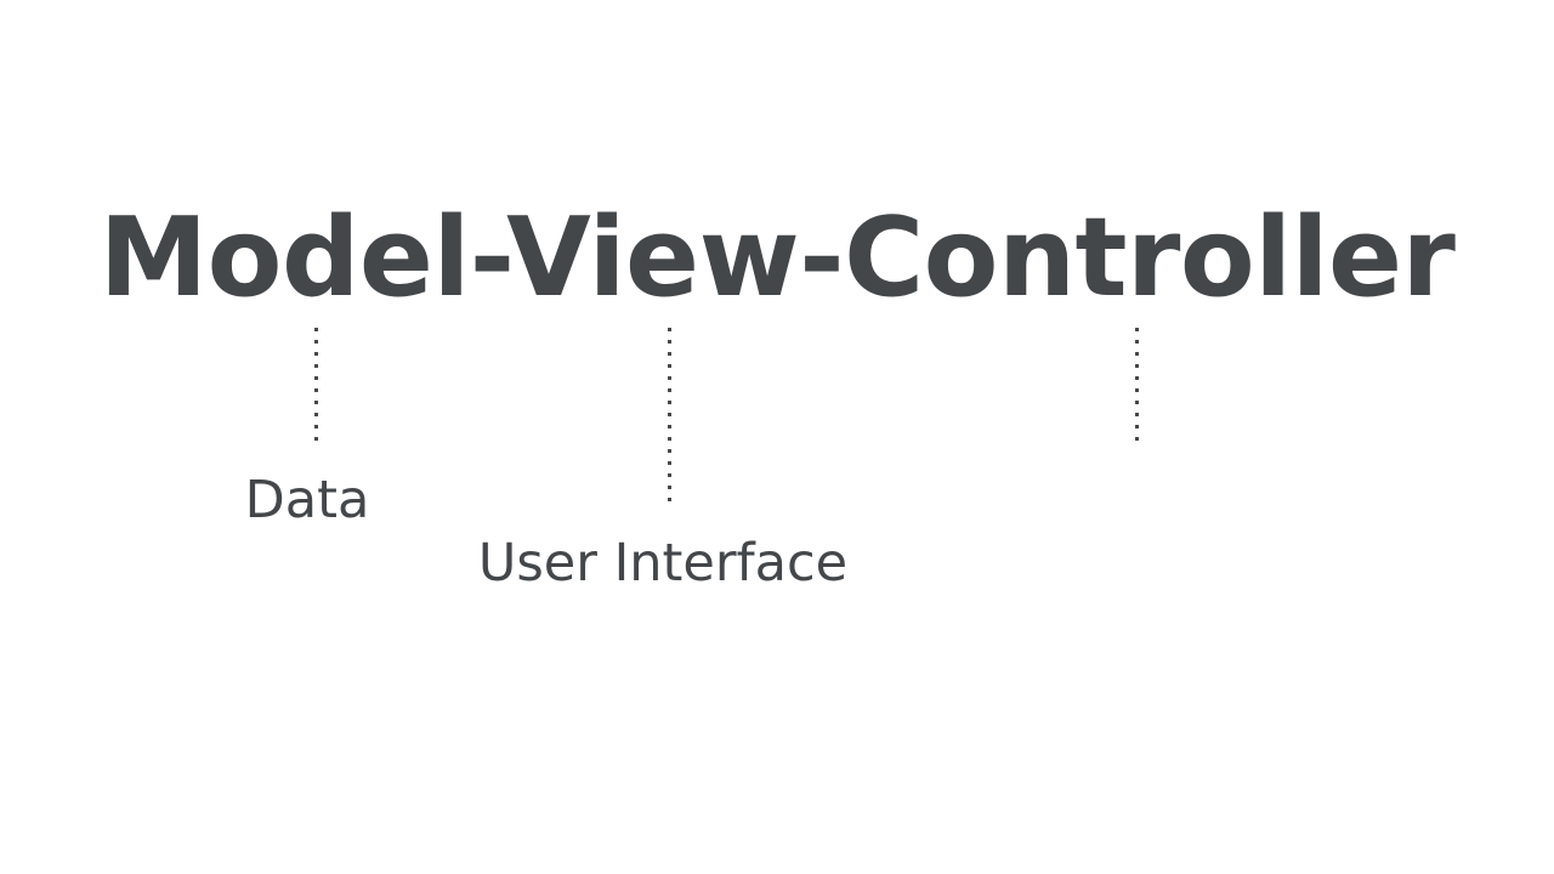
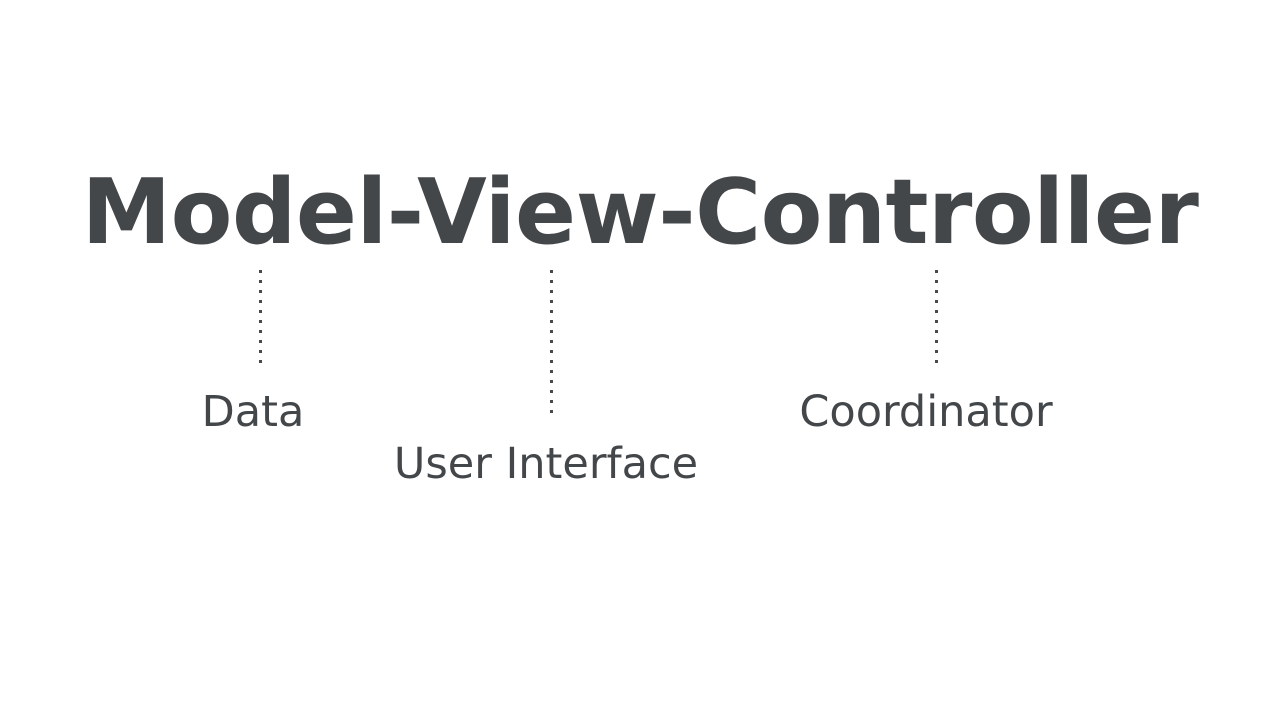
  Model-View-Controller
  Data
  User Interface
+ Coordinator
